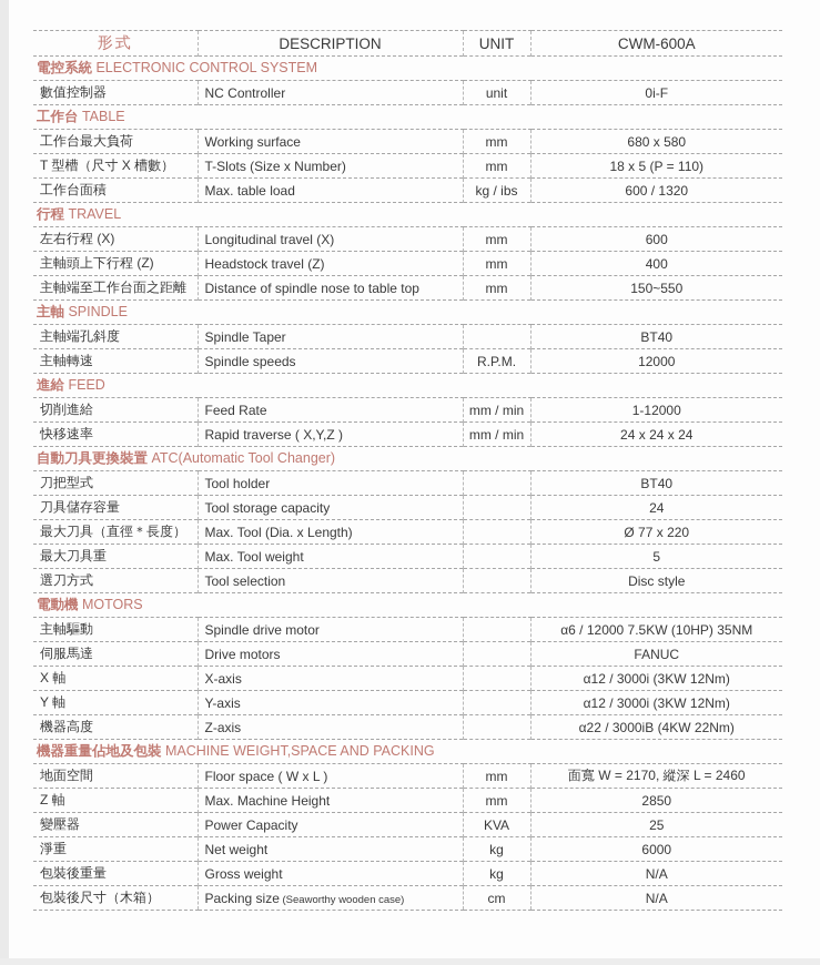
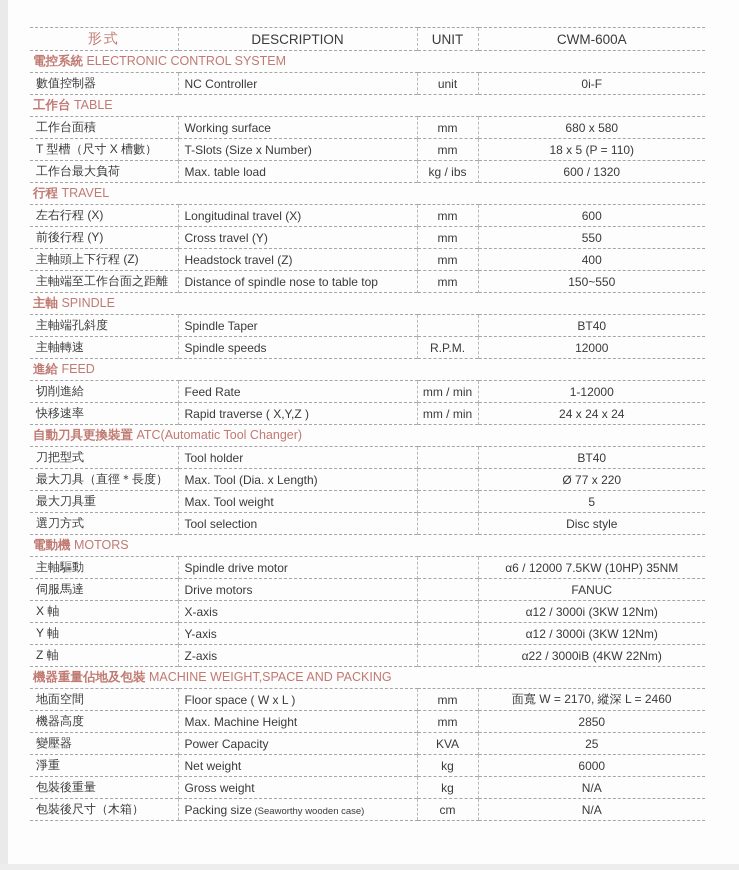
  形式	DESCRIPTION	UNIT	CWM-600A
  電控系統 ELECTRONIC CONTROL SYSTEM
  數值控制器	NC Controller	unit	0i-F
  工作台 TABLE
- 工作台最大負荷	Working surface	mm	680 x 580
+ 工作台面積	Working surface	mm	680 x 580
  T 型槽（尺寸 X 槽數）	T-Slots (Size x Number)	mm	18 x 5 (P = 110)
- 工作台面積	Max. table load	kg / ibs	600 / 1320
+ 工作台最大負荷	Max. table load	kg / ibs	600 / 1320
  行程 TRAVEL
  左右行程 (X)	Longitudinal travel (X)	mm	600
+ 前後行程 (Y)	Cross travel (Y)	mm	550
  主軸頭上下行程 (Z)	Headstock travel (Z)	mm	400
  主軸端至工作台面之距離	Distance of spindle nose to table top	mm	150~550
  主軸 SPINDLE
  主軸端孔斜度	Spindle Taper		BT40
  主軸轉速	Spindle speeds	R.P.M.	12000
  進給 FEED
  切削進給	Feed Rate	mm / min	1-12000
  快移速率	Rapid traverse ( X,Y,Z )	mm / min	24 x 24 x 24
  自動刀具更換裝置 ATC(Automatic Tool Changer)
  刀把型式	Tool holder		BT40
- 刀具儲存容量	Tool storage capacity		24
  最大刀具（直徑＊長度）	Max. Tool (Dia. x Length)		Ø 77 x 220
  最大刀具重	Max. Tool weight		5
  選刀方式	Tool selection		Disc style
  電動機 MOTORS
  主軸驅動	Spindle drive motor		α6 / 12000 7.5KW (10HP) 35NM
  伺服馬達	Drive motors		FANUC
  X 軸	X-axis		α12 / 3000i (3KW 12Nm)
  Y 軸	Y-axis		α12 / 3000i (3KW 12Nm)
- 機器高度	Z-axis		α22 / 3000iB (4KW 22Nm)
+ Z 軸	Z-axis		α22 / 3000iB (4KW 22Nm)
  機器重量佔地及包裝 MACHINE WEIGHT,SPACE AND PACKING
  地面空間	Floor space ( W x L )	mm	面寬 W = 2170, 縱深 L = 2460
- Z 軸	Max. Machine Height	mm	2850
+ 機器高度	Max. Machine Height	mm	2850
  變壓器	Power Capacity	KVA	25
  淨重	Net weight	kg	6000
  包裝後重量	Gross weight	kg	N/A
  包裝後尺寸（木箱）	Packing size (Seaworthy wooden case)	cm	N/A
